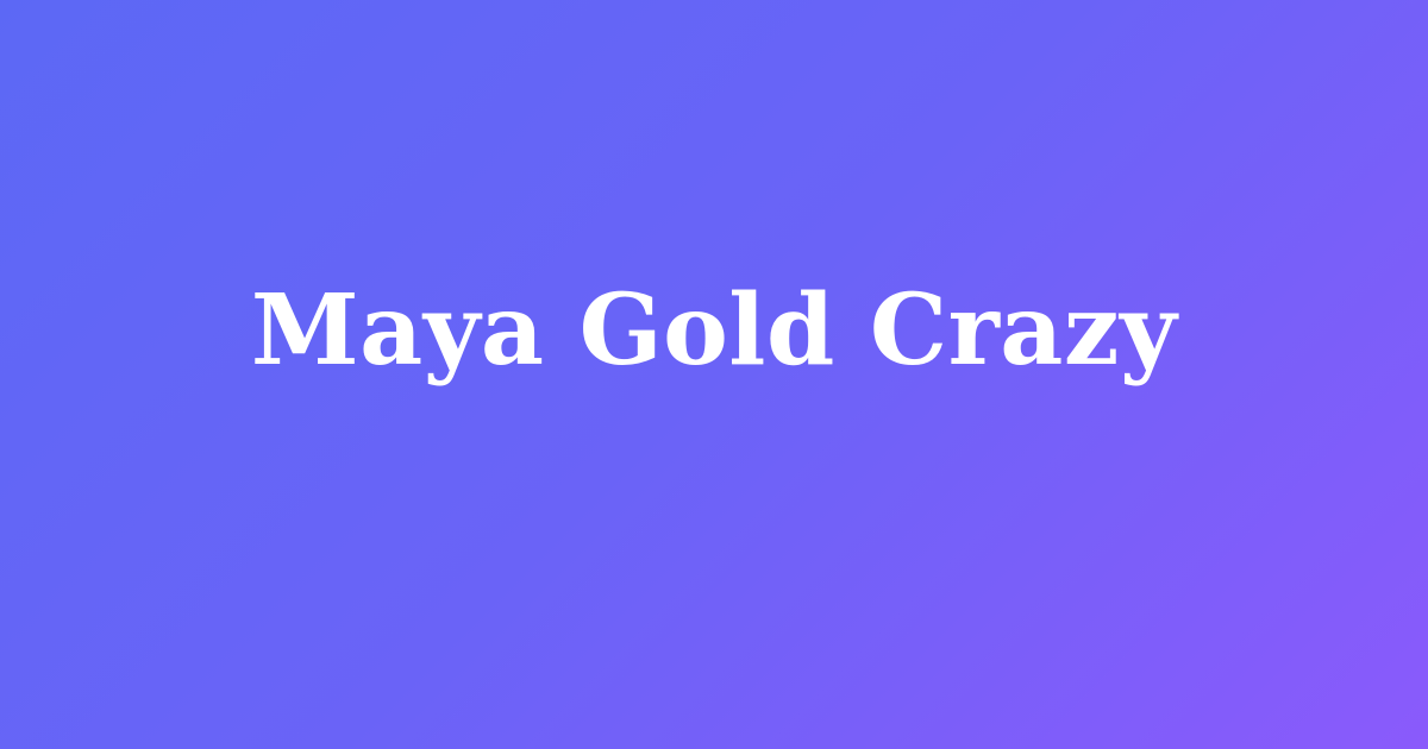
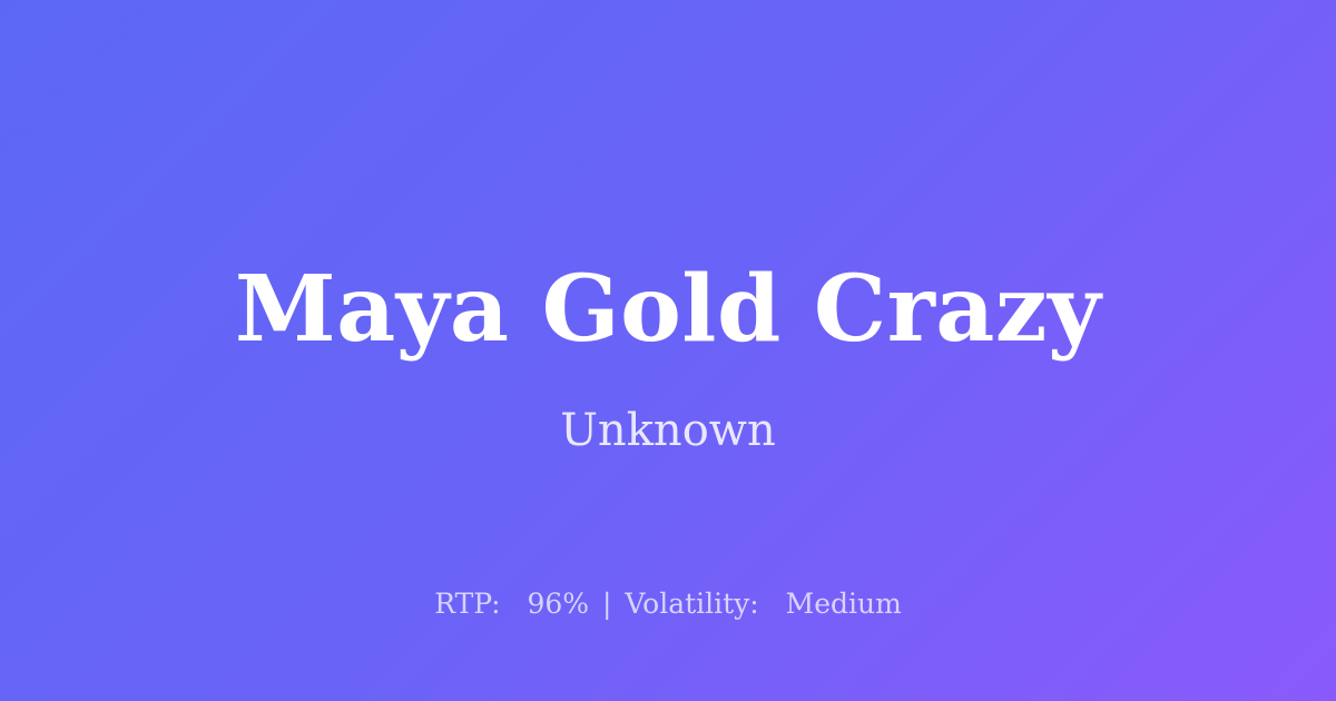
  Maya Gold Crazy
+ Unknown
+ RTP: 96% | Volatility: Medium
